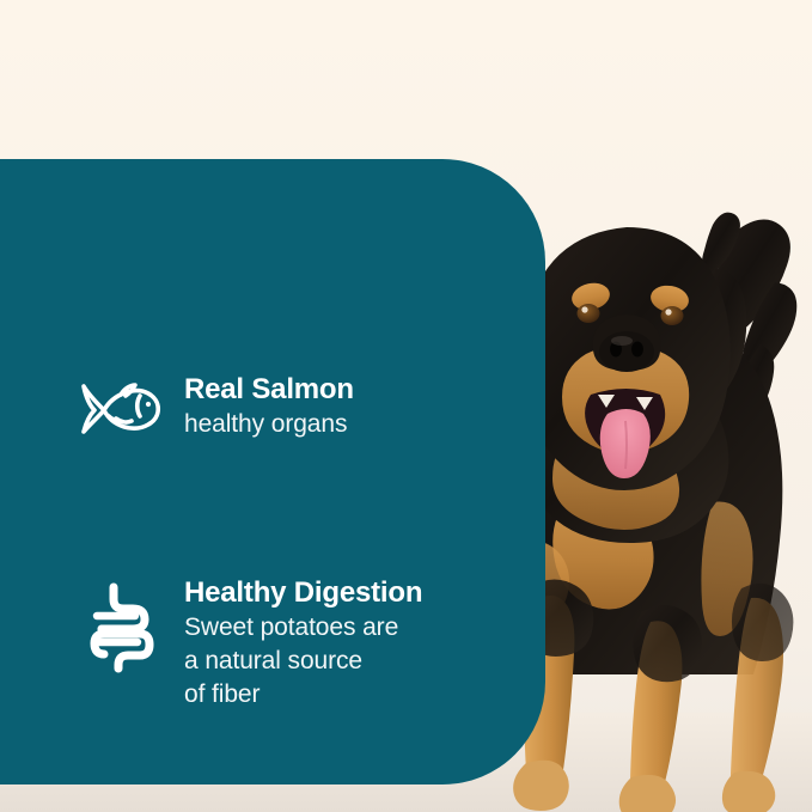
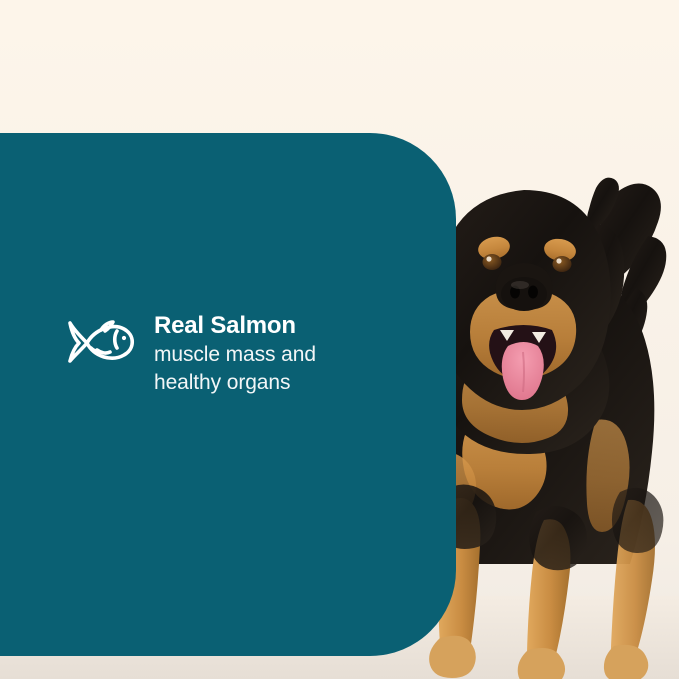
  Real Salmon
+ muscle mass and
  healthy organs
- Healthy Digestion
- Sweet potatoes are
- a natural source
- of fiber
